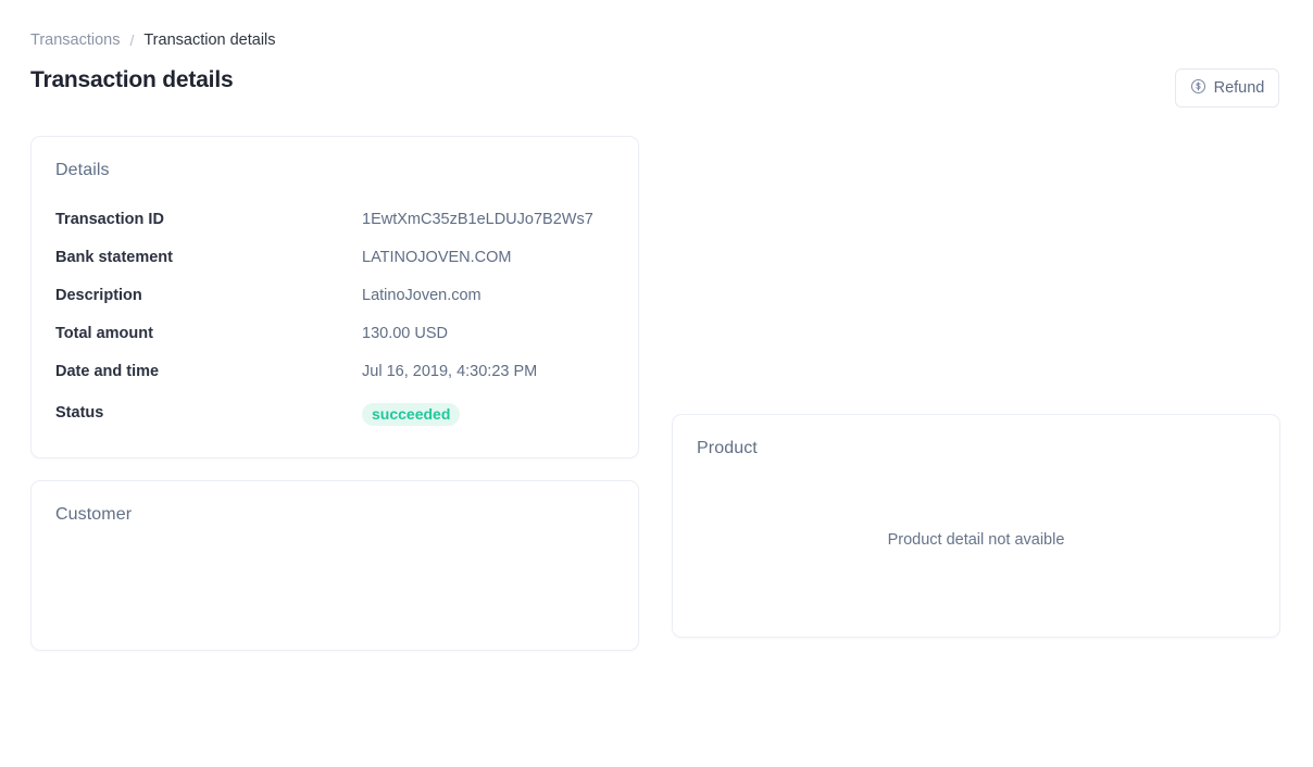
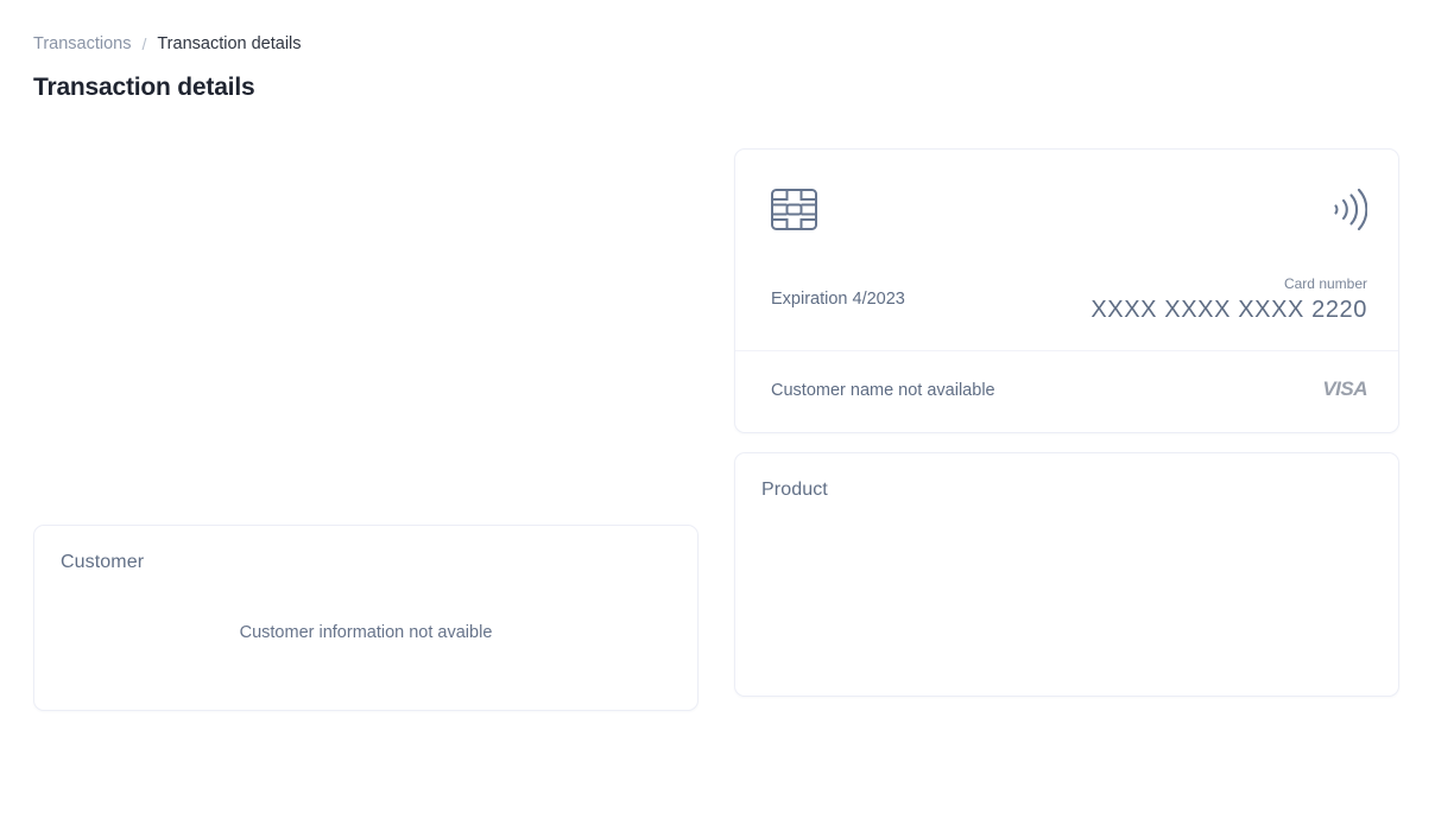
  Transactions
  /
  Transaction details
  Transaction details
- Refund
- Details
- Transaction ID
- 1EwtXmC35zB1eLDUJo7B2Ws7
- Bank statement
- LATINOJOVEN.COM
- Description
- LatinoJoven.com
- Total amount
- 130.00 USD
- Date and time
- Jul 16, 2019, 4:30:23 PM
- Status
- succeeded
  Customer
+ Customer information not avaible
+ Expiration 4/2023
+ Card number
+ XXXX XXXX XXXX 2220
+ Customer name not available
+ VISA
  Product
- Product detail not avaible
